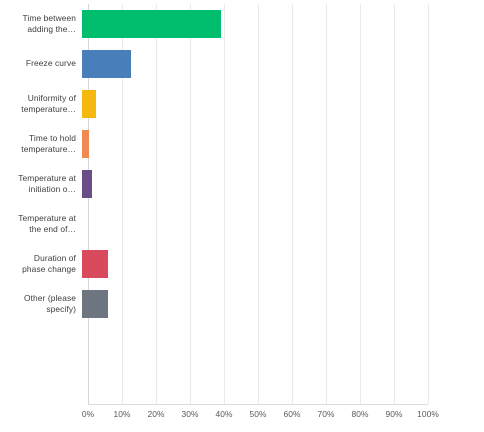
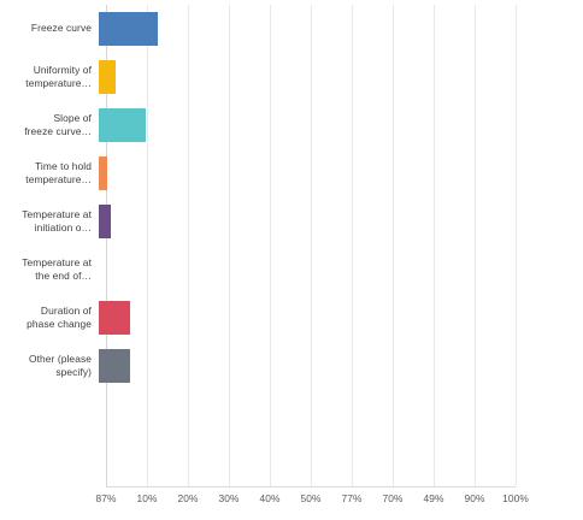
- Time between
- adding the…
  Freeze curve
  Uniformity of
  temperature…
+ Slope of
+ freeze curve…
  Time to hold
  temperature…
  Temperature at
  initiation o…
  Temperature at
  the end of…
  Duration of
  phase change
  Other (please
  specify)
- 0%
+ 87%
  10%
  20%
  30%
  40%
  50%
- 60%
+ 77%
  70%
- 80%
+ 49%
  90%
  100%
